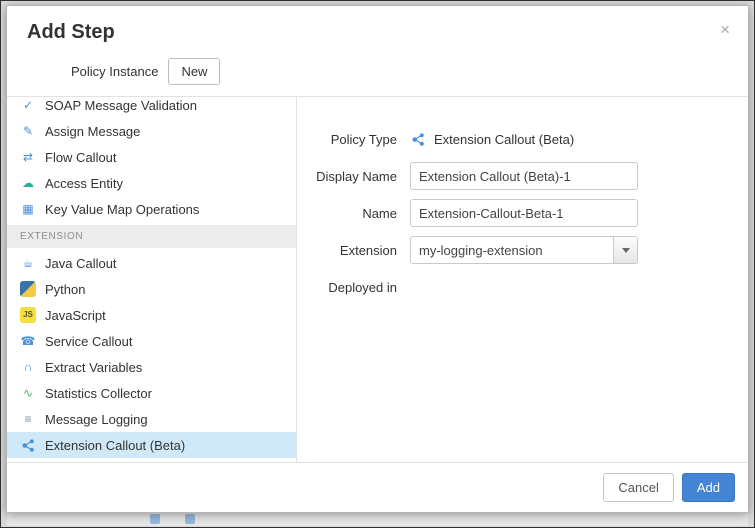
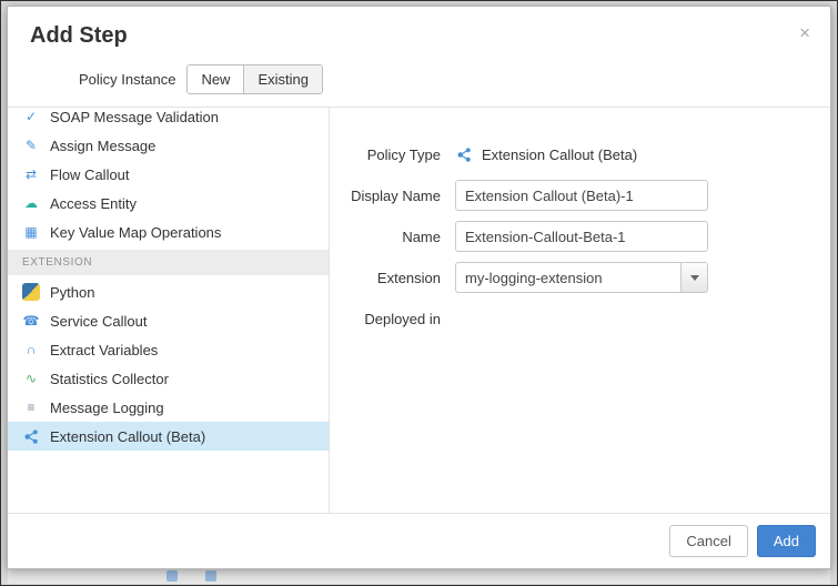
  Add Step
  ×
  Policy Instance
  New
+ Existing
  ✓
  SOAP Message Validation
  ✎
  Assign Message
  ⇄
  Flow Callout
  ☁
  Access Entity
  ▦
  Key Value Map Operations
  EXTENSION
- ☕
- Java Callout
  Python
- JS
- JavaScript
  ☎
  Service Callout
  ∩
  Extract Variables
  ∿
  Statistics Collector
  ≡
  Message Logging
  Extension Callout (Beta)
  Policy Type
  Extension Callout (Beta)
  Display Name
  Extension Callout (Beta)-1
  Name
  Extension-Callout-Beta-1
  Extension
  my-logging-extension
  Deployed in
  Cancel
  Add
